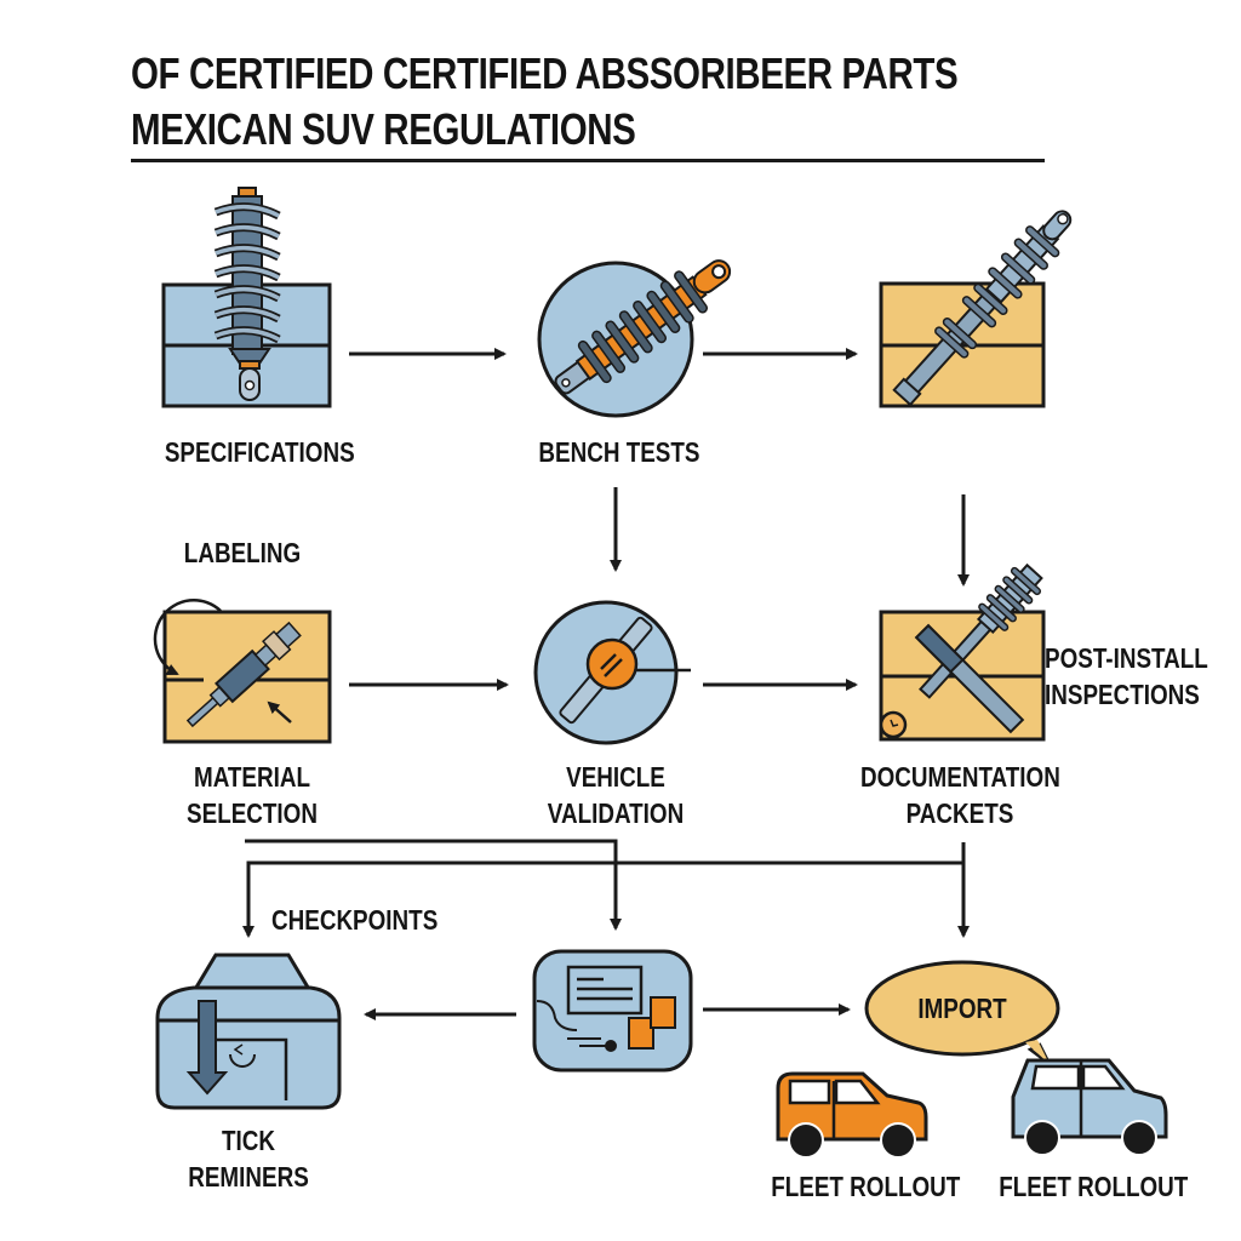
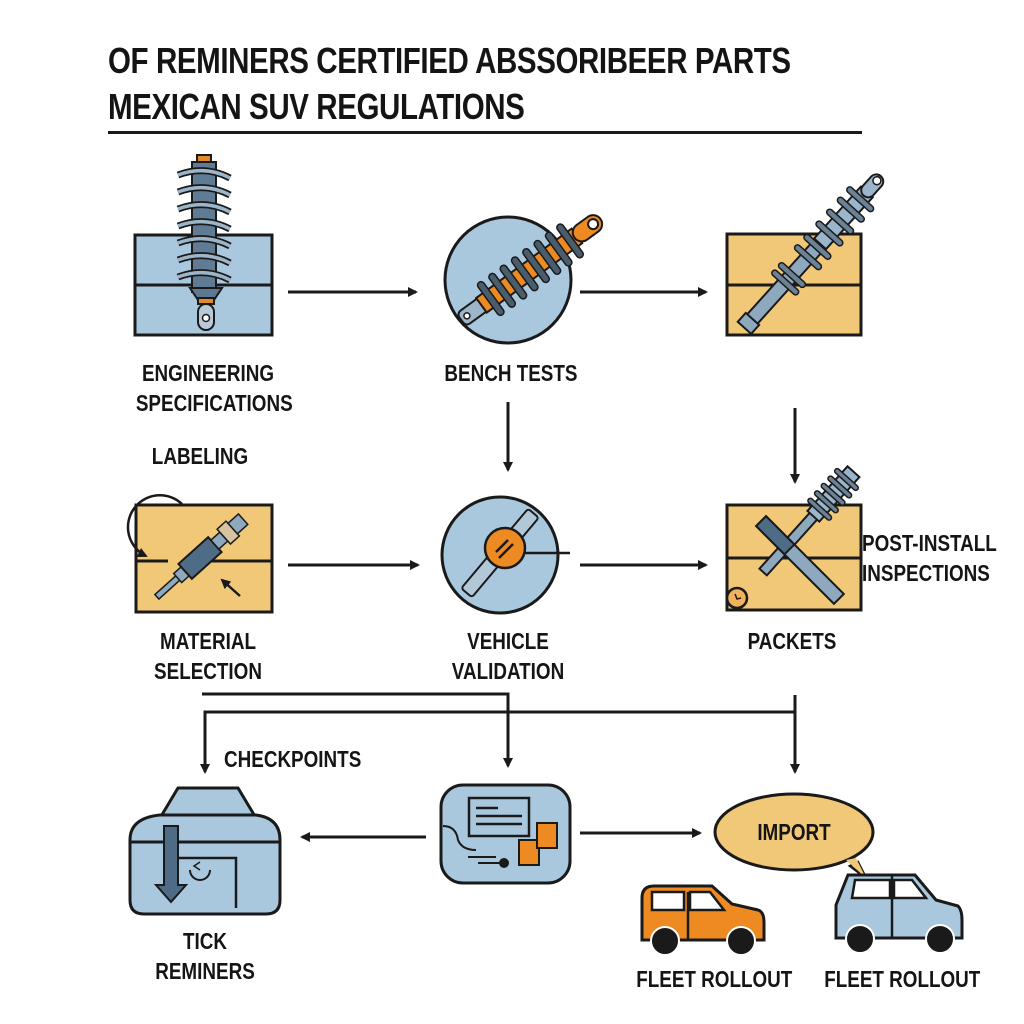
- OF CERTIFIED CERTIFIED ABSSORIBEER PARTS
+ OF REMINERS CERTIFIED ABSSORIBEER PARTS
  MEXICAN SUV REGULATIONS
+ ENGINEERING
  SPECIFICATIONS
  BENCH TESTS
  LABELING
  MATERIAL
  SELECTION
  VEHICLE
  VALIDATION
- DOCUMENTATION
  PACKETS
  POST-INSTALL
  INSPECTIONS
  CHECKPOINTS
  TICK
  REMINERS
  IMPORT
  FLEET ROLLOUT
  FLEET ROLLOUT
